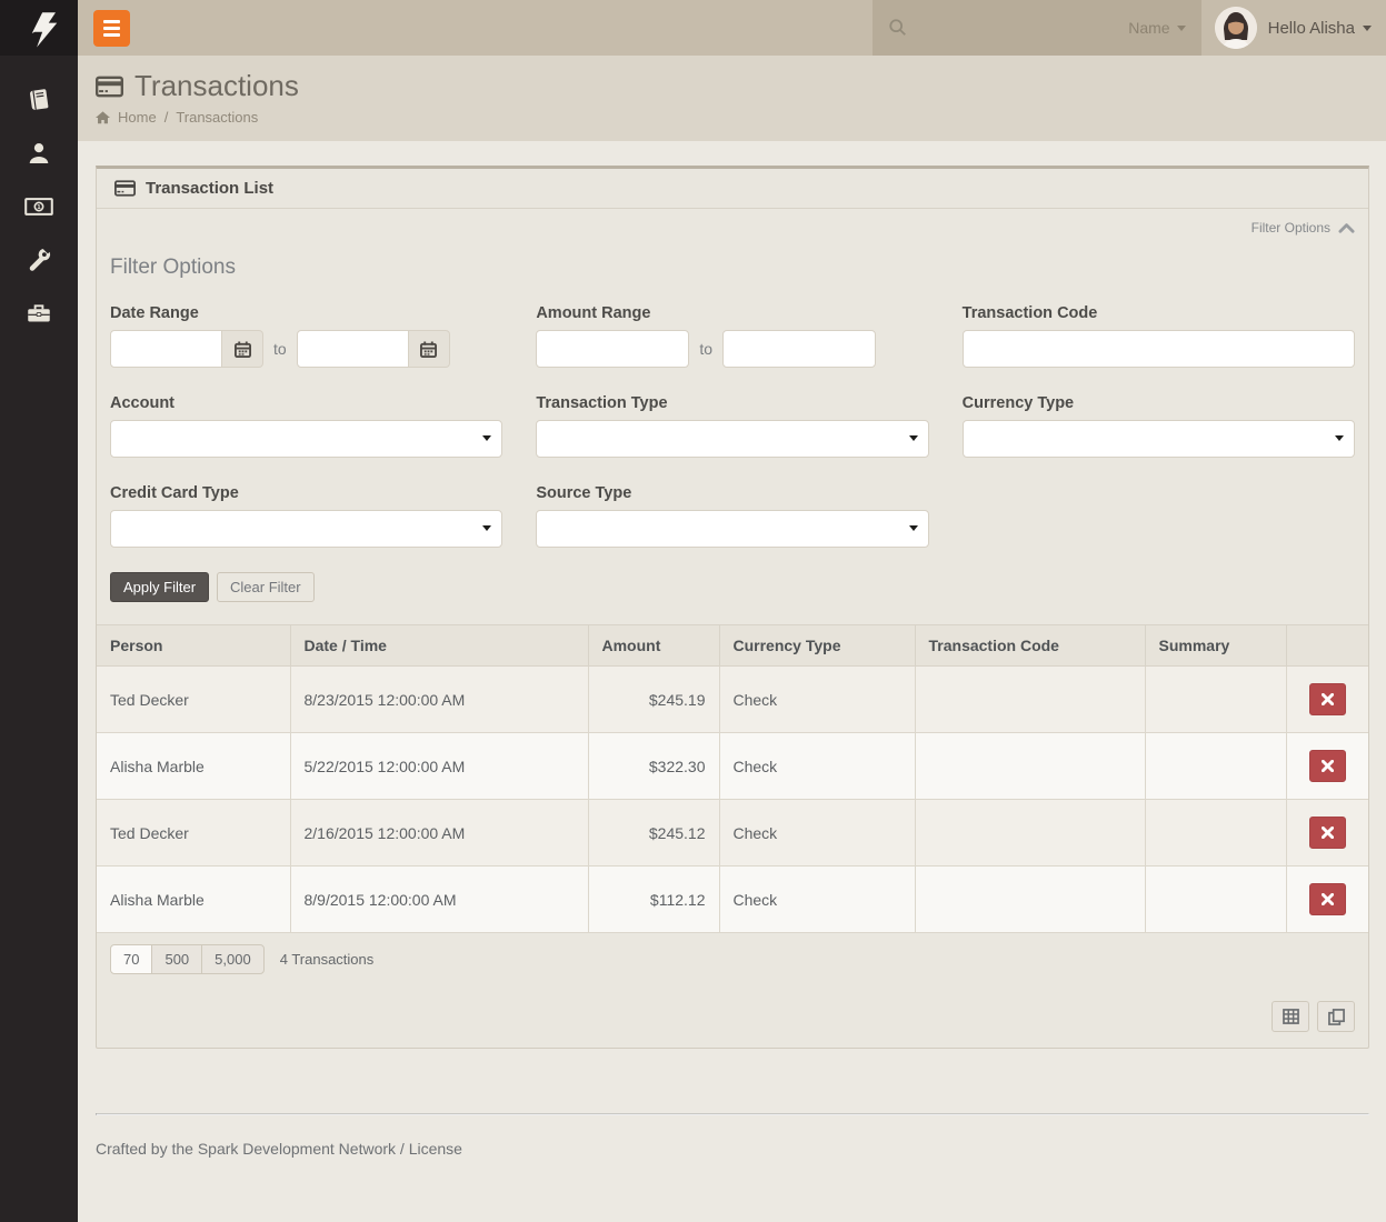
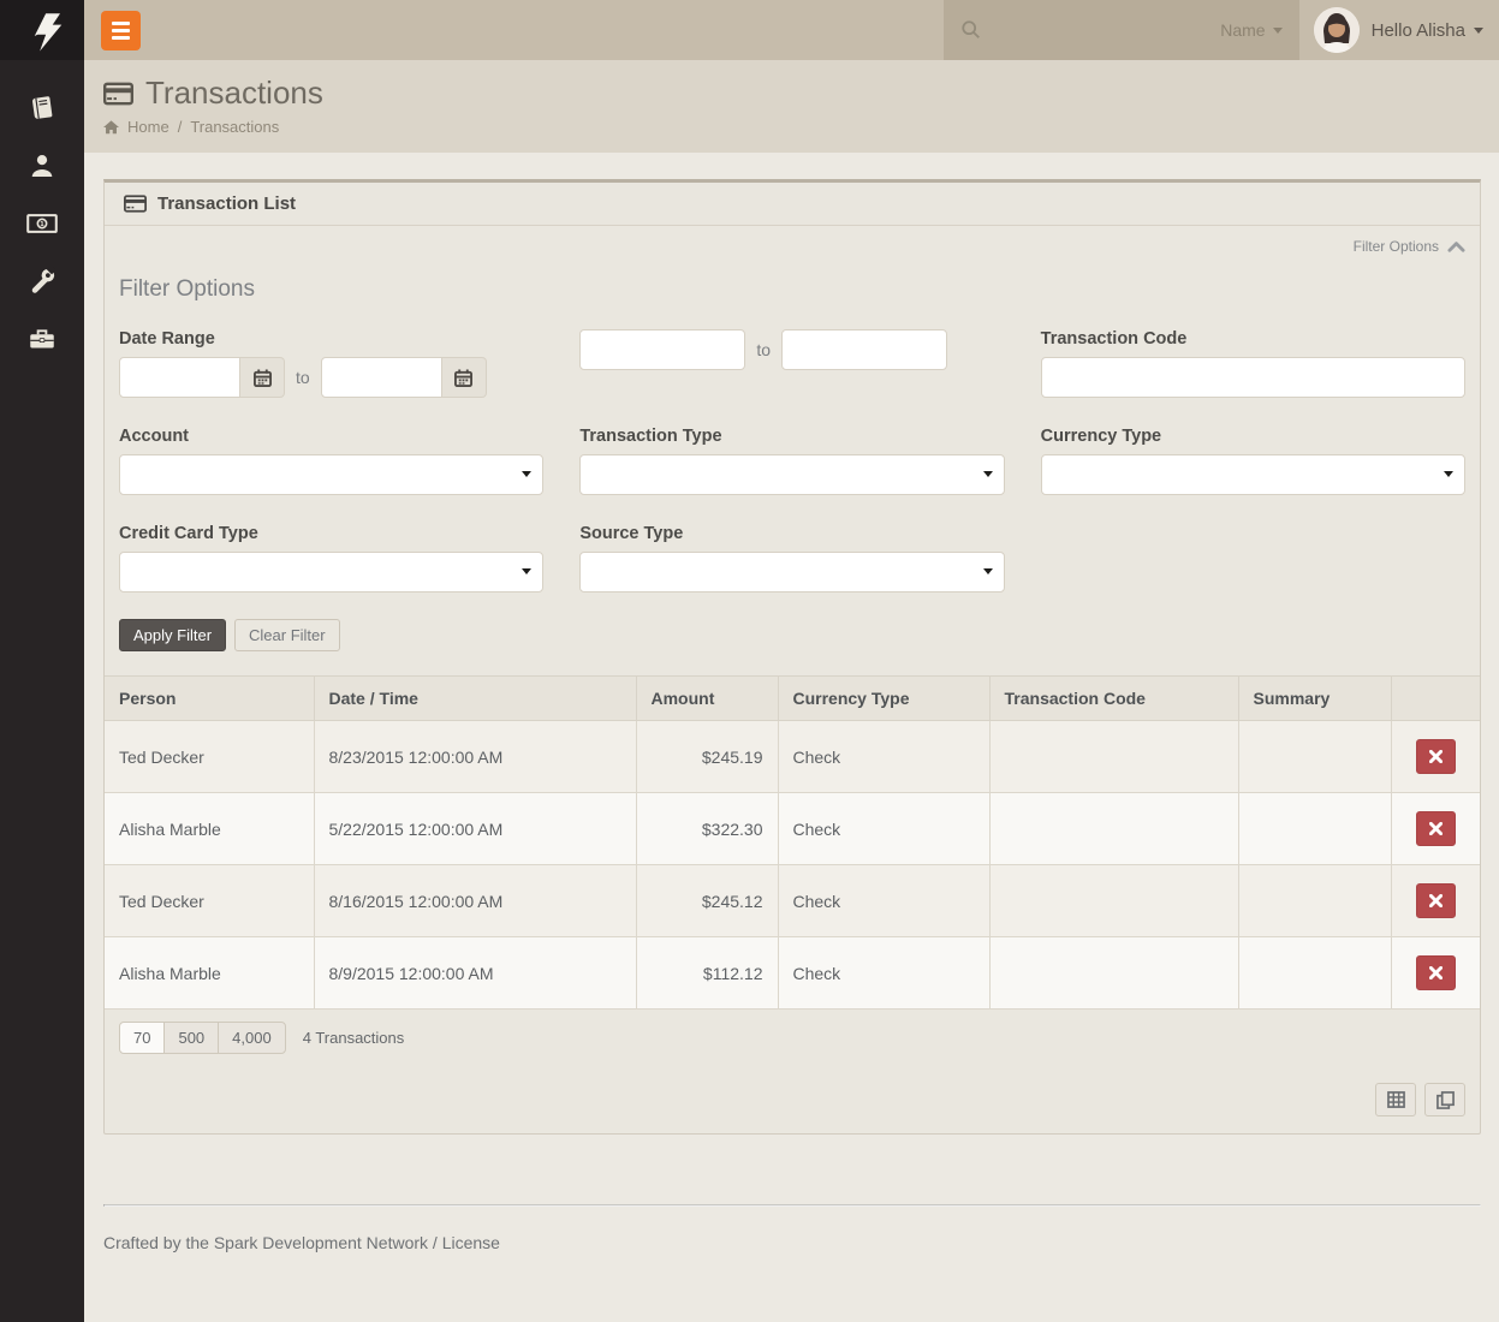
  Name
  Hello Alisha
  Transactions
  Home
  /
  Transactions
  Transaction List
  Filter Options
  Filter Options
  Date Range
  to
- Amount Range
  to
  Transaction Code
  Account
  Transaction Type
  Currency Type
  Credit Card Type
  Source Type
  Apply Filter
  Clear Filter
  Person	Date / Time	Amount	Currency Type	Transaction Code	Summary
  Ted Decker	8/23/2015 12:00:00 AM	$245.19	Check
  Alisha Marble	5/22/2015 12:00:00 AM	$322.30	Check
- Ted Decker	2/16/2015 12:00:00 AM	$245.12	Check
+ Ted Decker	8/16/2015 12:00:00 AM	$245.12	Check
  Alisha Marble	8/9/2015 12:00:00 AM	$112.12	Check
  70
  500
- 5,000
+ 4,000
  4 Transactions
  Crafted by the Spark Development Network / License
